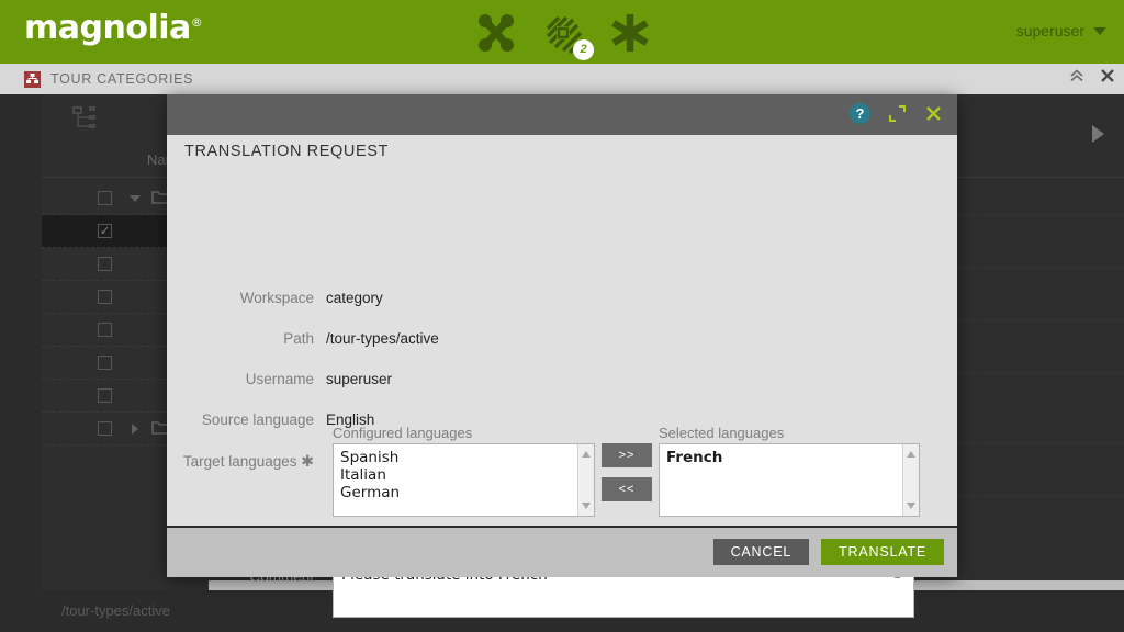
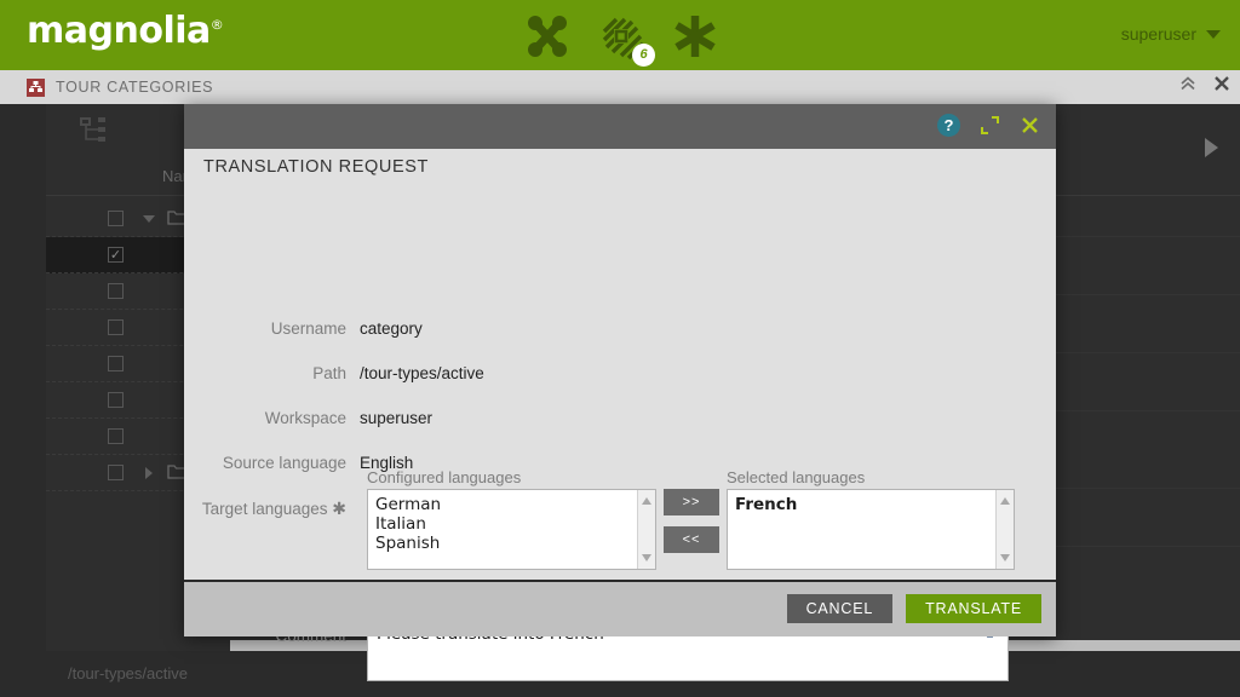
  ✓
  /tour-types/active
  magnolia®
- 2
+ 6
  superuser
  TOUR CATEGORIES
  ?
  TRANSLATION REQUEST
- Workspace
+ Username
  category
  Path
  /tour-types/active
- Username
+ Workspace
  superuser
  Source language
  English
  Target languages ✱
  Configured languages
  Selected languages
- Spanish
+ German
  Italian
- German
+ Spanish
  >>
  <<
  French
  CANCEL
  TRANSLATE
